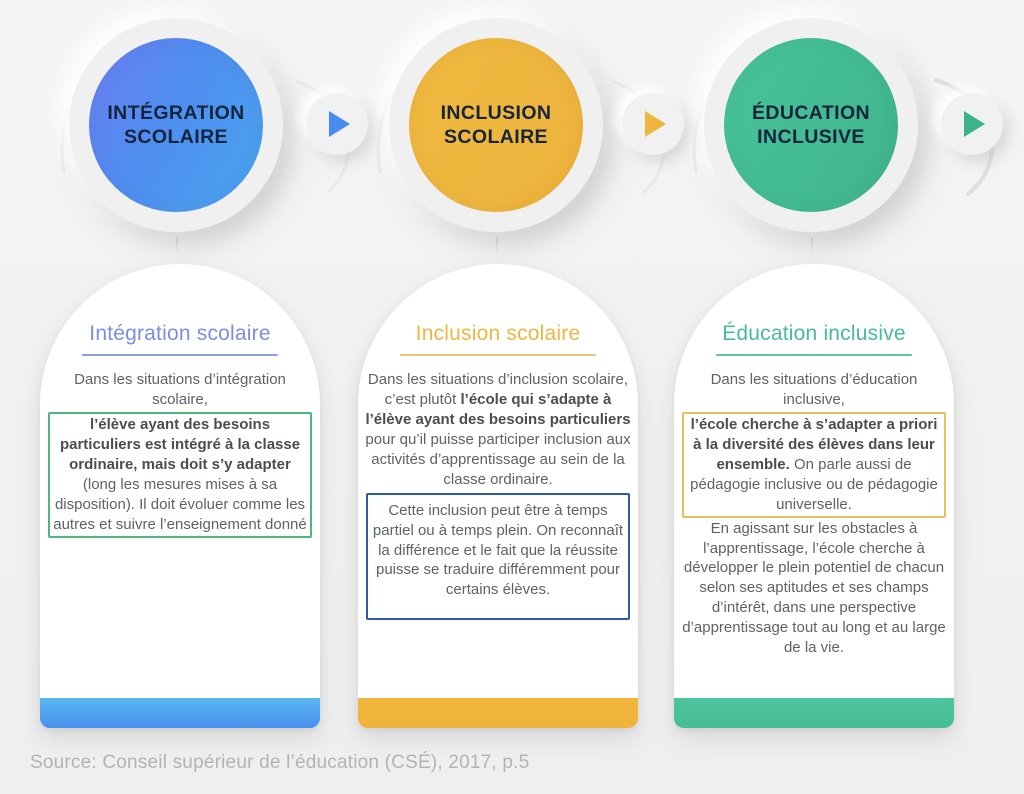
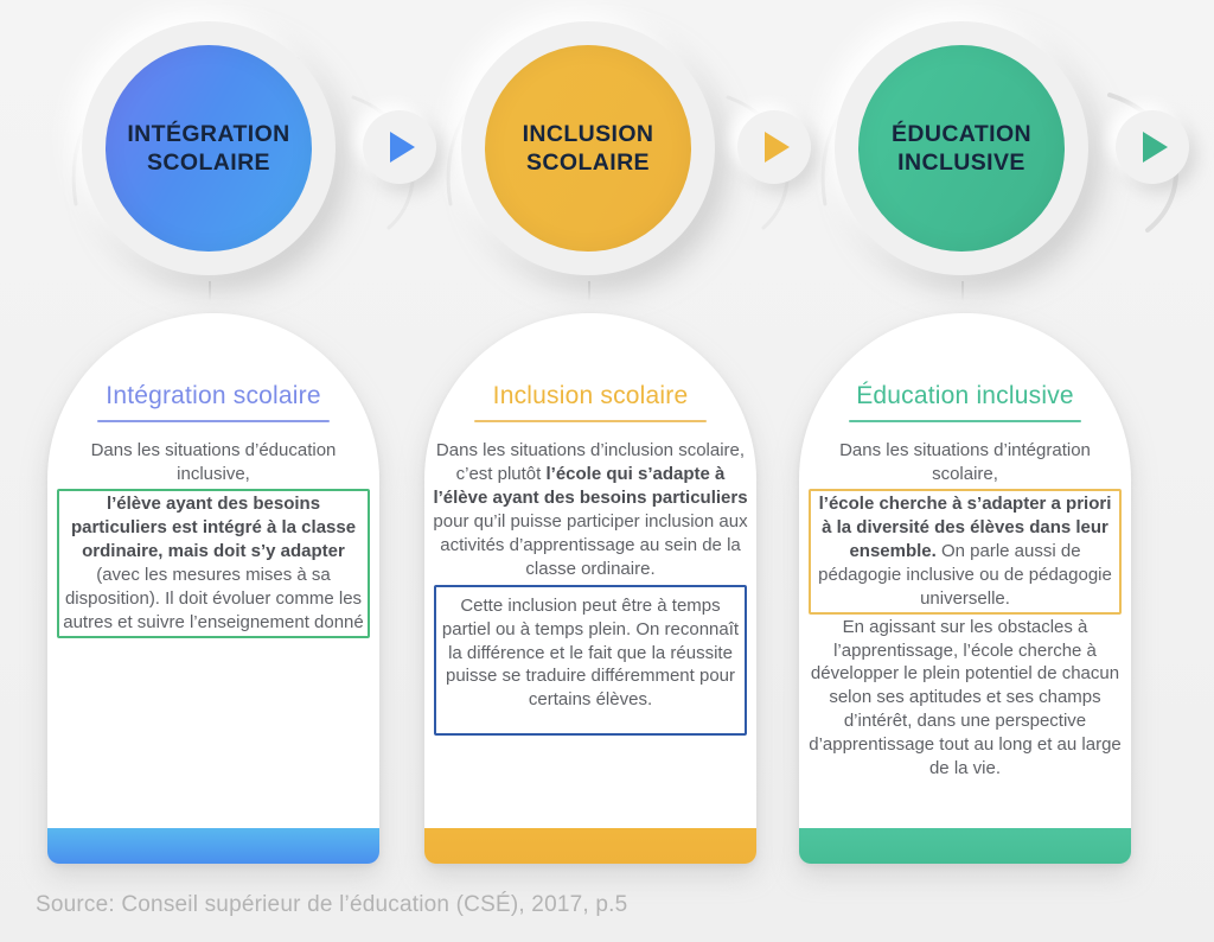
  INTÉGRATION
  SCOLAIRE
  INCLUSION
  SCOLAIRE
  ÉDUCATION
  INCLUSIVE
  Intégration scolaire
- Dans les situations d’intégration scolaire,
+ Dans les situations d’éducation inclusive,
- l’élève ayant des besoins particuliers est intégré à la classe ordinaire, mais doit s’y adapter (long les mesures mises à sa disposition). Il doit évoluer comme les autres et suivre l’enseignement donné
+ l’élève ayant des besoins particuliers est intégré à la classe ordinaire, mais doit s’y adapter (avec les mesures mises à sa disposition). Il doit évoluer comme les autres et suivre l’enseignement donné
  Inclusion scolaire
  Dans les situations d’inclusion scolaire, c’est plutôt l’école qui s’adapte à l’élève ayant des besoins particuliers pour qu’il puisse participer inclusion aux activités d’apprentissage au sein de la classe ordinaire.
  Cette inclusion peut être à temps partiel ou à temps plein. On reconnaît la différence et le fait que la réussite puisse se traduire différemment pour certains élèves.
  Éducation inclusive
- Dans les situations d’éducation inclusive,
+ Dans les situations d’intégration scolaire,
  l’école cherche à s’adapter a priori à la diversité des élèves dans leur ensemble. On parle aussi de pédagogie inclusive ou de pédagogie universelle.
  En agissant sur les obstacles à l’apprentissage, l’école cherche à développer le plein potentiel de chacun selon ses aptitudes et ses champs d’intérêt, dans une perspective d’apprentissage tout au long et au large de la vie.
  Source: Conseil supérieur de l’éducation (CSÉ), 2017, p.5
